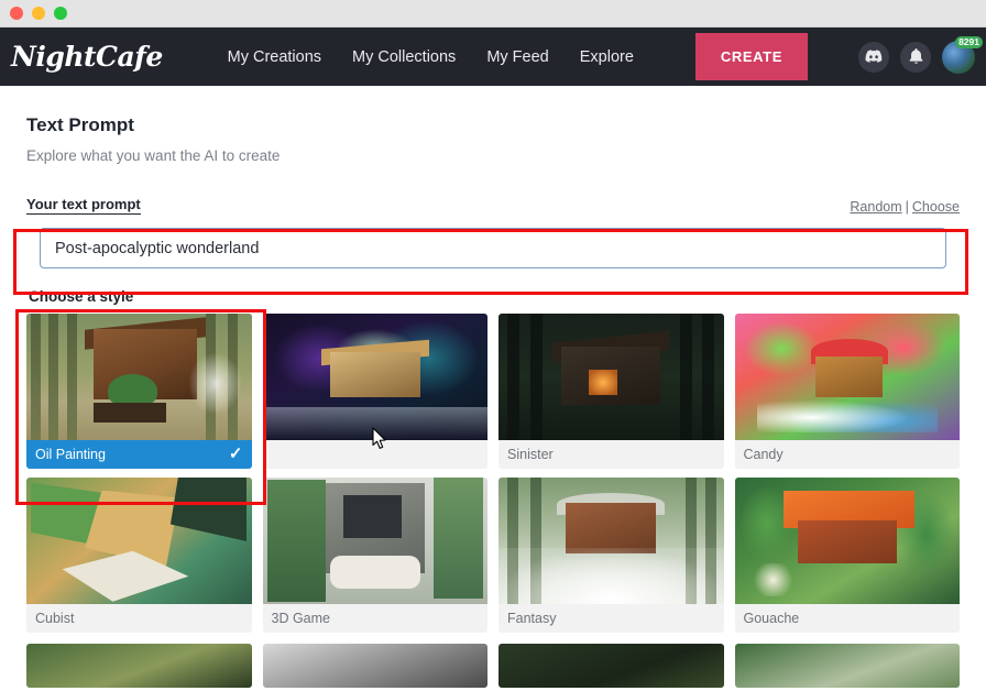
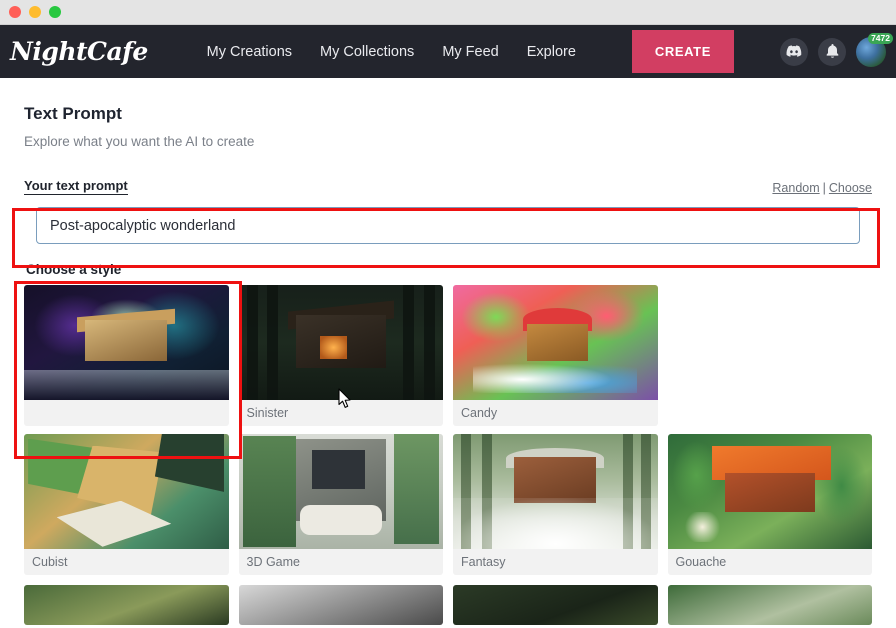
  NightCafe
  My Creations
  My Collections
  My Feed
  Explore
  CREATE
- 8291
+ 7472
  Text Prompt
  Explore what you want the AI to create
  Your text prompt
  Random | Choose
  Post-apocalyptic wonderland
  Choose a style
- Oil Painting
- ✓
  Sinister
  Candy
  Cubist
  3D Game
  Fantasy
  Gouache
